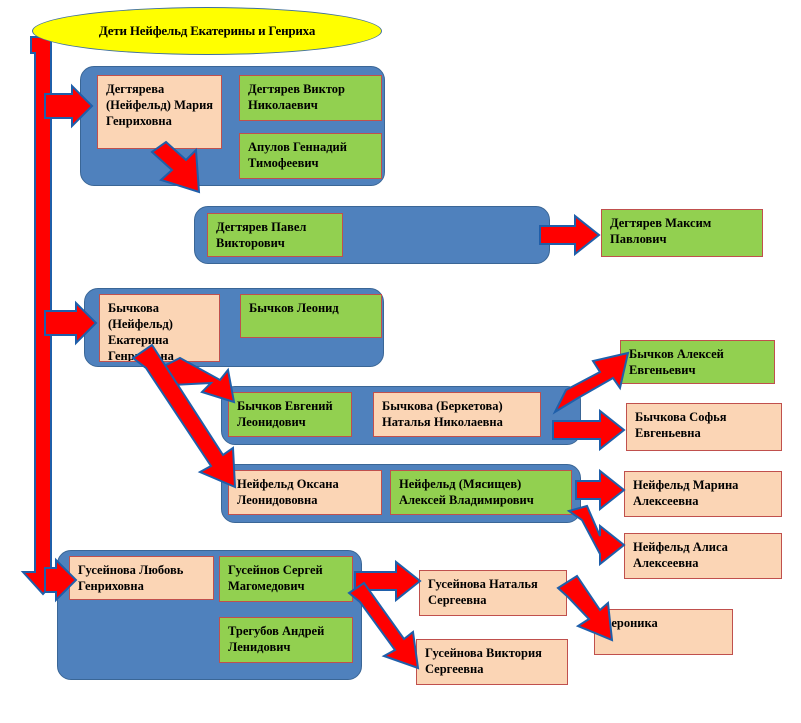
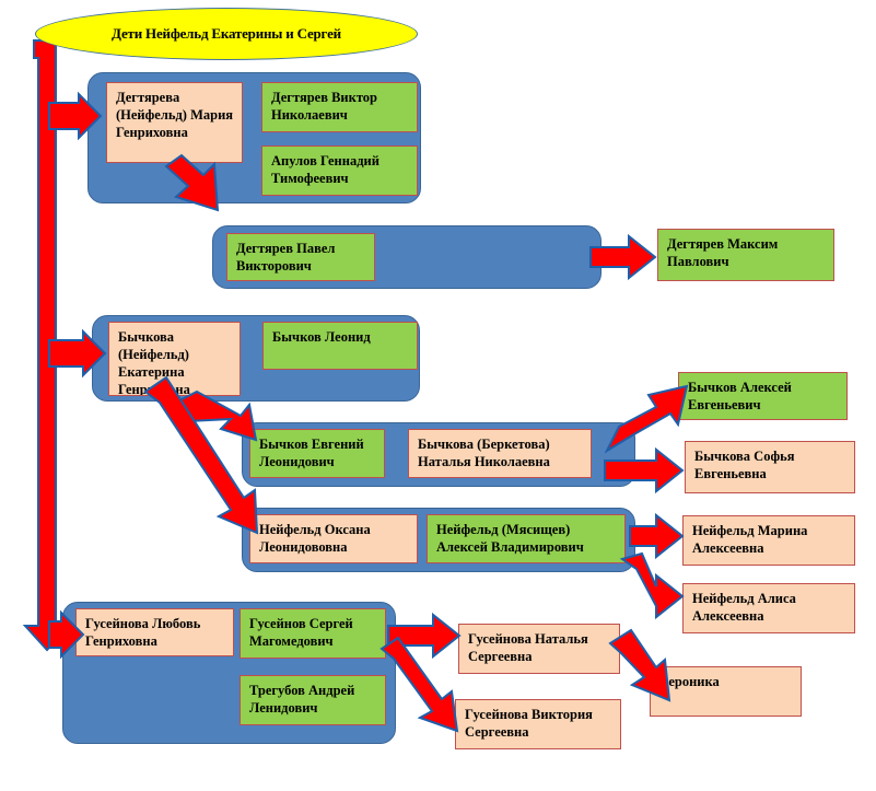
- Дети Нейфельд Екатерины и Генриха
+ Дети Нейфельд Екатерины и Сергей
  Дегтярева (Нейфельд) Мария Генриховна
  Дегтярев Виктор Николаевич
  Апулов Геннадий Тимофеевич
  Дегтярев Павел Викторович
  Дегтярев Максим Павлович
  Бычкова (Нейфельд) Екатерина Генрна
  Бычков Леонид
  Бычков Евгений Леонидович
  Бычкова (Беркетова) Наталья Николаевна
  Бычков Алексей Евгеньевич
  Бычкова Софья Евгеньевна
  Нейфельд Оксана Леонидововна
  Нейфельд (Мясищев) Алексей Владимирович
  Нейфельд Марина Алексеевна
  Нейфельд Алиса Алексеевна
  Гусейнова Любовь Генриховна
  Гусейнов Сергей Магомедович
  Трегубов Андрей Ленидович
  Гусейнова Наталья Сергеевна
  Гусейнова Виктория Сергеевна
  ероника
